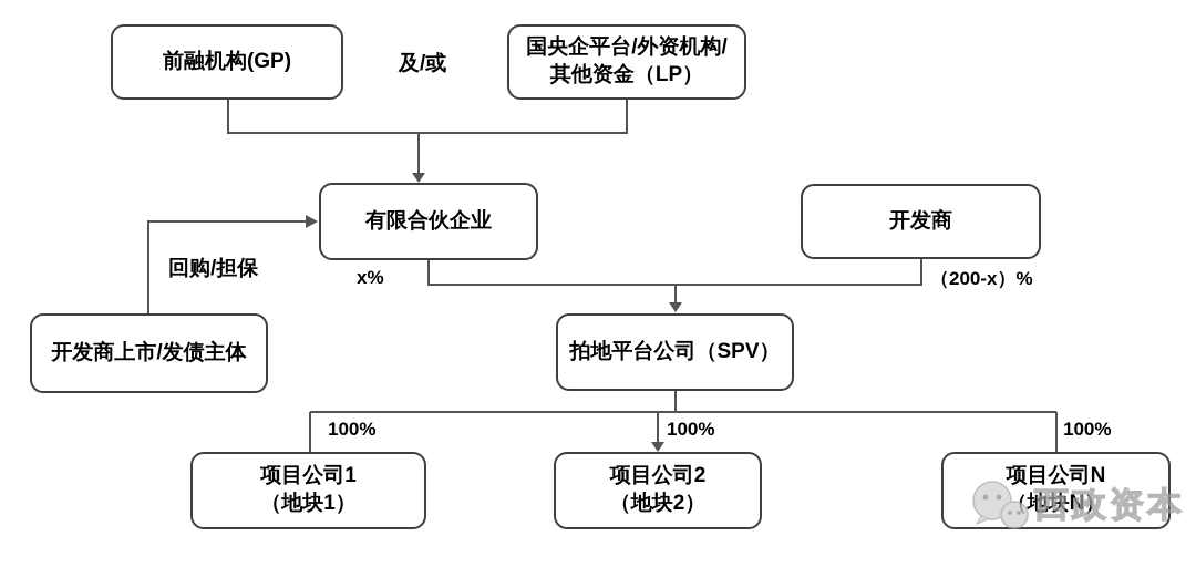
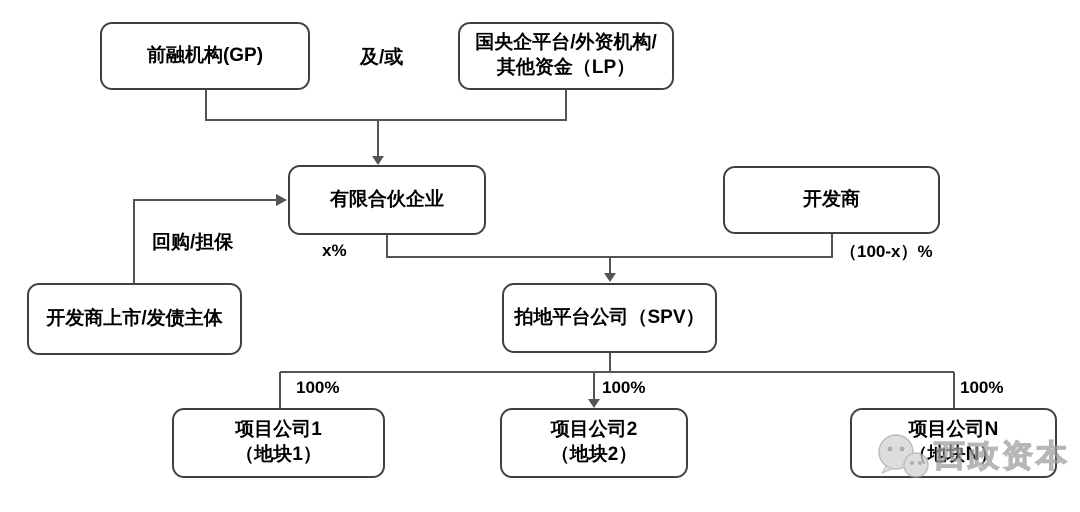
  前融机构(GP)
  国央企平台/外资机构/其他资金（LP）
  有限合伙企业
  开发商
  开发商上市/发债主体
  拍地平台公司（SPV）
  项目公司1
  （地块1）
  项目公司2
  （地块2）
  项目公司N
  （地块N）
  及/或
  回购/担保
  x%
- （200-x）%
+ （100-x）%
  100%
  100%
  100%
  西政资本
